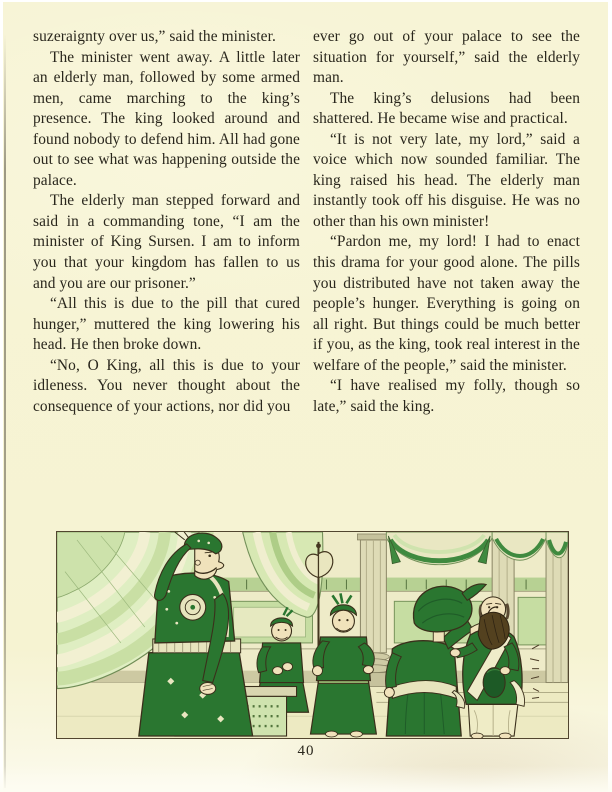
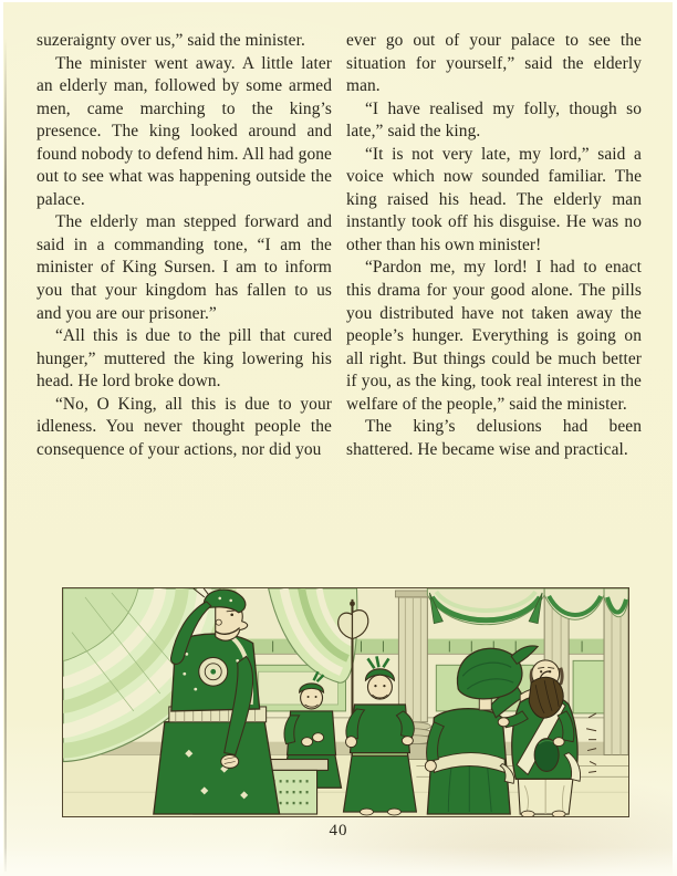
  suzeraignty over us,” said the minister.
  The minister went away. A little later an elderly man, followed by some armed men, came marching to the king’s presence. The king looked around and found nobody to defend him. All had gone out to see what was happening outside the palace.
  The elderly man stepped forward and said in a commanding tone, “I am the minister of King Sursen. I am to inform you that your kingdom has fallen to us and you are our prisoner.”
- “All this is due to the pill that cured hunger,” muttered the king lowering his head. He then broke down.
+ “All this is due to the pill that cured hunger,” muttered the king lowering his head. He lord broke down.
- “No, O King, all this is due to your idleness. You never thought about the consequence of your actions, nor did you
+ “No, O King, all this is due to your idleness. You never thought people the consequence of your actions, nor did you
  ever go out of your palace to see the situation for yourself,” said the elderly man.
- The king’s delusions had been shattered. He became wise and practical.
+ “I have realised my folly, though so late,” said the king.
  “It is not very late, my lord,” said a voice which now sounded familiar. The king raised his head. The elderly man instantly took off his disguise. He was no other than his own minister!
  “Pardon me, my lord! I had to enact this drama for your good alone. The pills you distributed have not taken away the people’s hunger. Everything is going on all right. But things could be much better if you, as the king, took real interest in the welfare of the people,” said the minister.
- “I have realised my folly, though so late,” said the king.
+ The king’s delusions had been shattered. He became wise and practical.
  40
